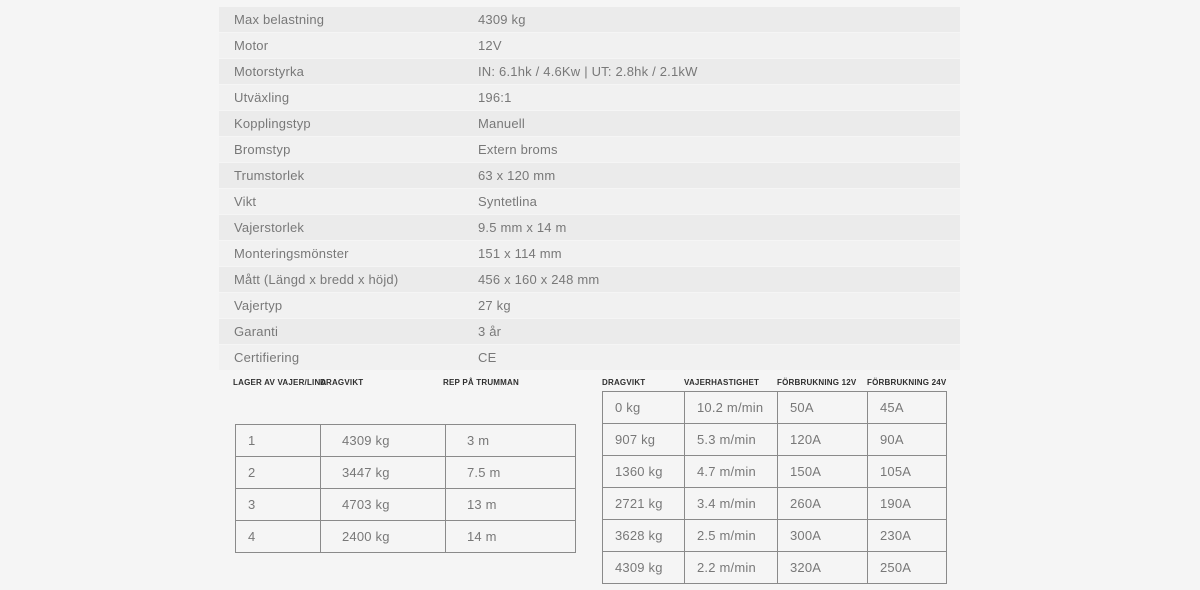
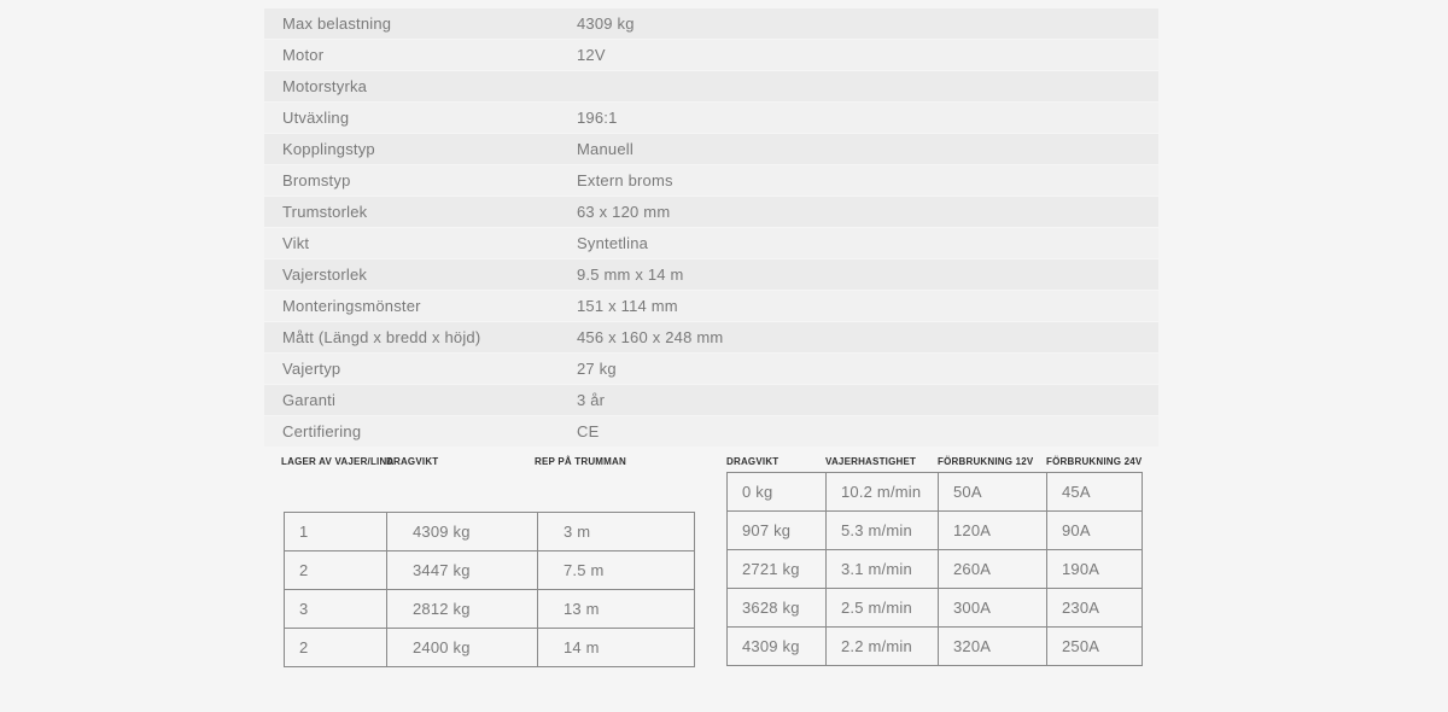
  Max belastning
  4309 kg
  Motor
  12V
  Motorstyrka
- IN: 6.1hk / 4.6Kw | UT: 2.8hk / 2.1kW
  Utväxling
  196:1
  Kopplingstyp
  Manuell
  Bromstyp
  Extern broms
  Trumstorlek
  63 x 120 mm
  Vikt
  Syntetlina
  Vajerstorlek
  9.5 mm x 14 m
  Monteringsmönster
  151 x 114 mm
  Mått (Längd x bredd x höjd)
  456 x 160 x 248 mm
  Vajertyp
  27 kg
  Garanti
  3 år
  Certifiering
  CE
  LAGER AV VAJER/LINA
  DRAGVIKT
  REP PÅ TRUMMAN
  1	4309 kg	3 m
  2	3447 kg	7.5 m
- 3	4703 kg	13 m
+ 3	2812 kg	13 m
- 4	2400 kg	14 m
+ 2	2400 kg	14 m
  DRAGVIKT
  VAJERHASTIGHET
  FÖRBRUKNING 12V
  FÖRBRUKNING 24V
  0 kg	10.2 m/min	50A	45A
  907 kg	5.3 m/min	120A	90A
- 1360 kg	4.7 m/min	150A	105A
- 2721 kg	3.4 m/min	260A	190A
+ 2721 kg	3.1 m/min	260A	190A
  3628 kg	2.5 m/min	300A	230A
  4309 kg	2.2 m/min	320A	250A
